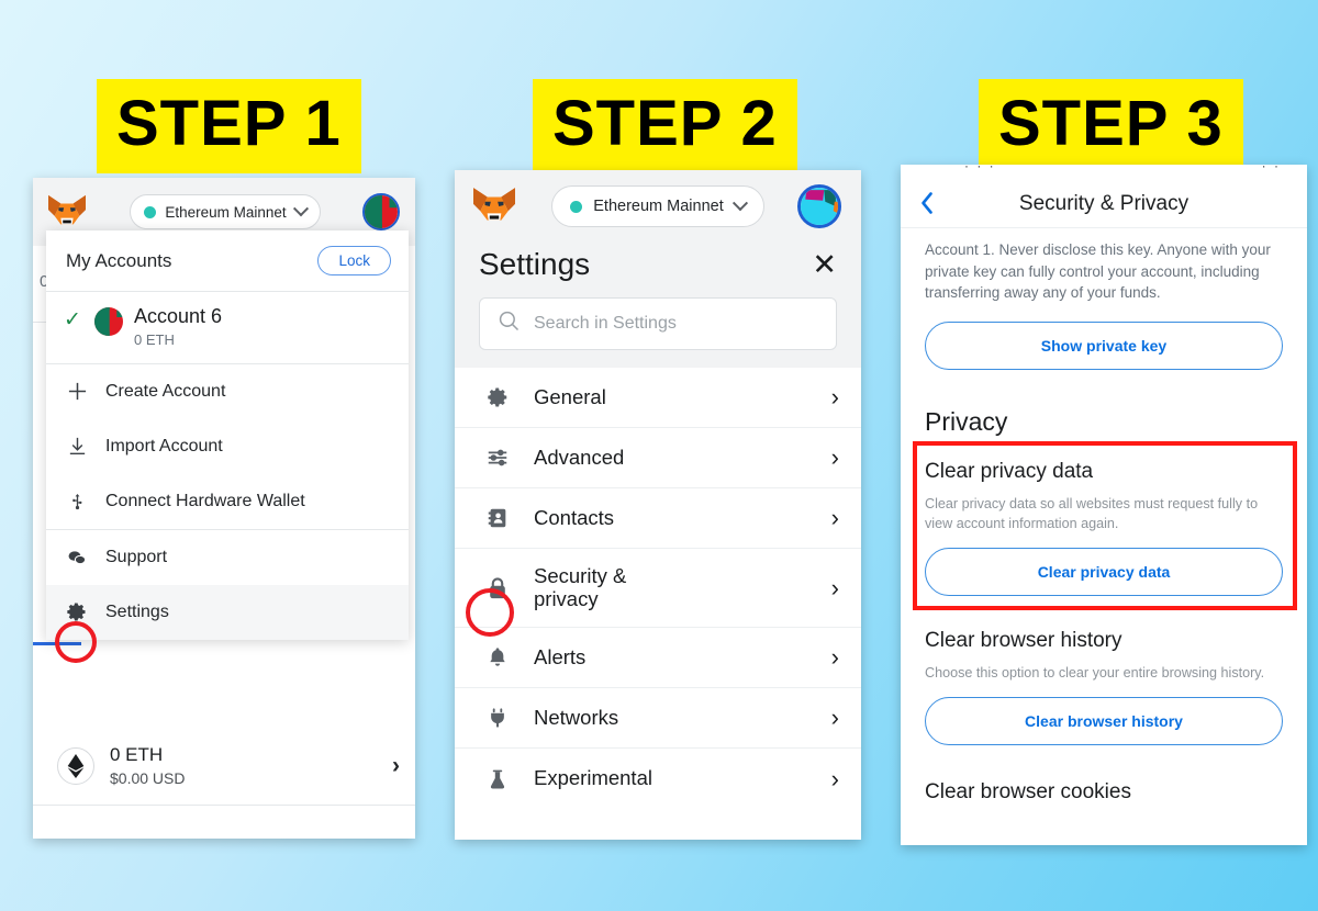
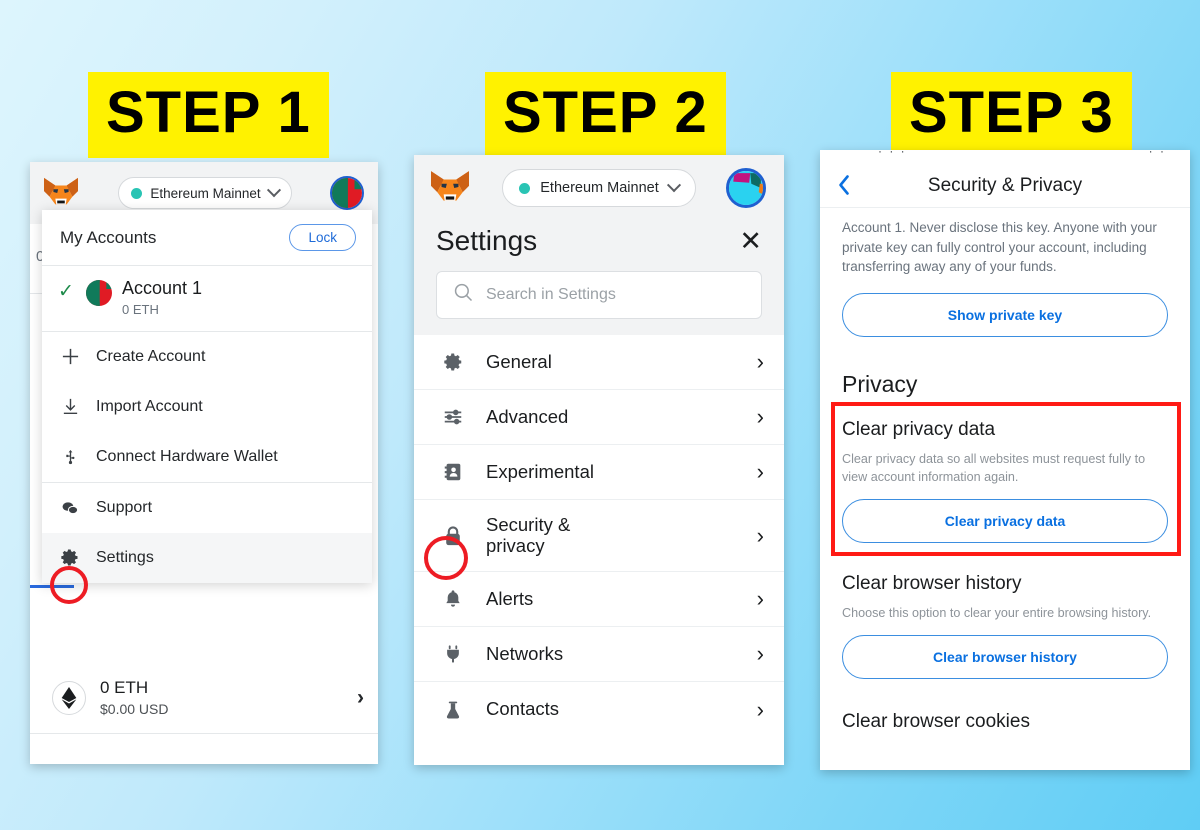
  STEP 1
  STEP 2
  STEP 3
  Ethereum Mainnet
  0
  My Accounts
  Lock
  ✓
- Account 6
+ Account 1
  0 ETH
  Create Account
  Import Account
  Connect Hardware Wallet
  Support
  Settings
  0 ETH
  $0.00 USD
  ›
  Ethereum Mainnet
  Settings
  ✕
  Search in Settings
  General
  ›
  Advanced
  ›
- Contacts
+ Experimental
  ›
  Security &
  privacy
  ›
  Alerts
  ›
  Networks
  ›
- Experimental
+ Contacts
  ›
  · · ·
  · ·
  Security & Privacy
  Account 1. Never disclose this key. Anyone with your private key can fully control your account, including transferring away any of your funds.
  Show private key
  Privacy
  Clear privacy data
  Clear privacy data so all websites must request fully to view account information again.
  Clear privacy data
  Clear browser history
  Choose this option to clear your entire browsing history.
  Clear browser history
  Clear browser cookies
